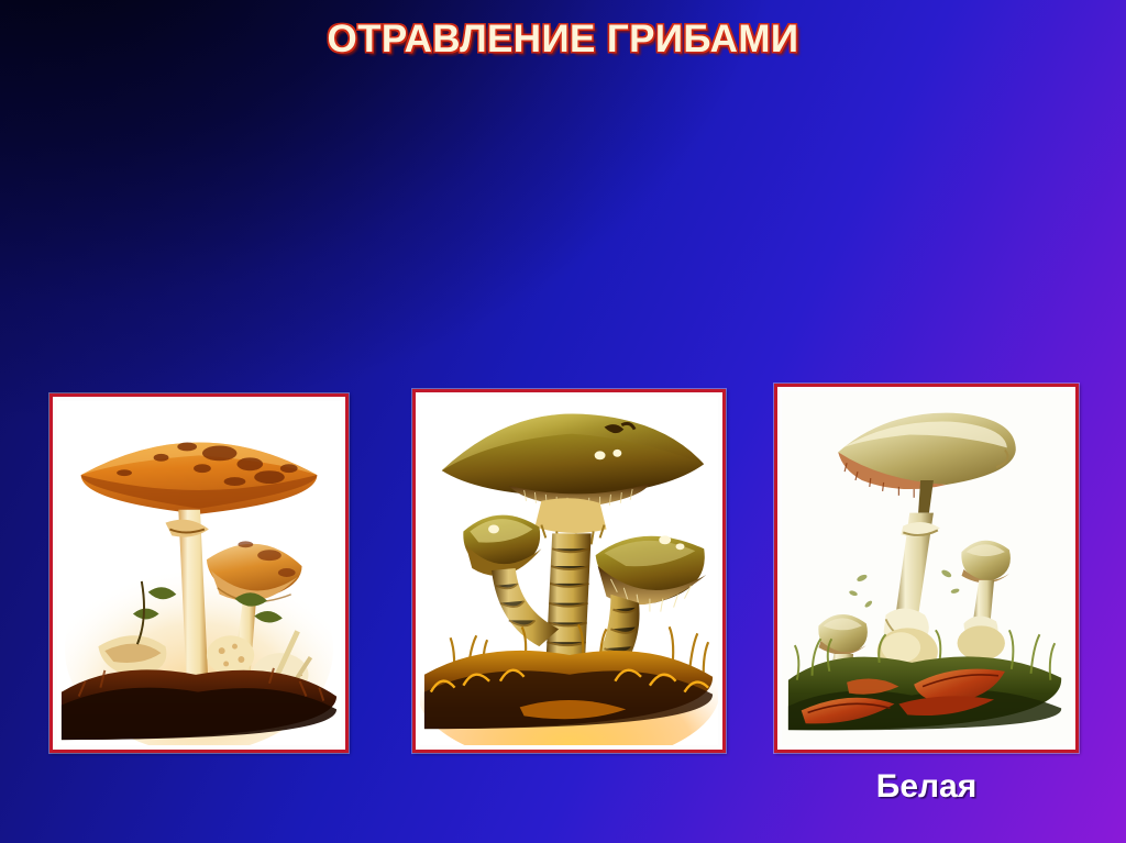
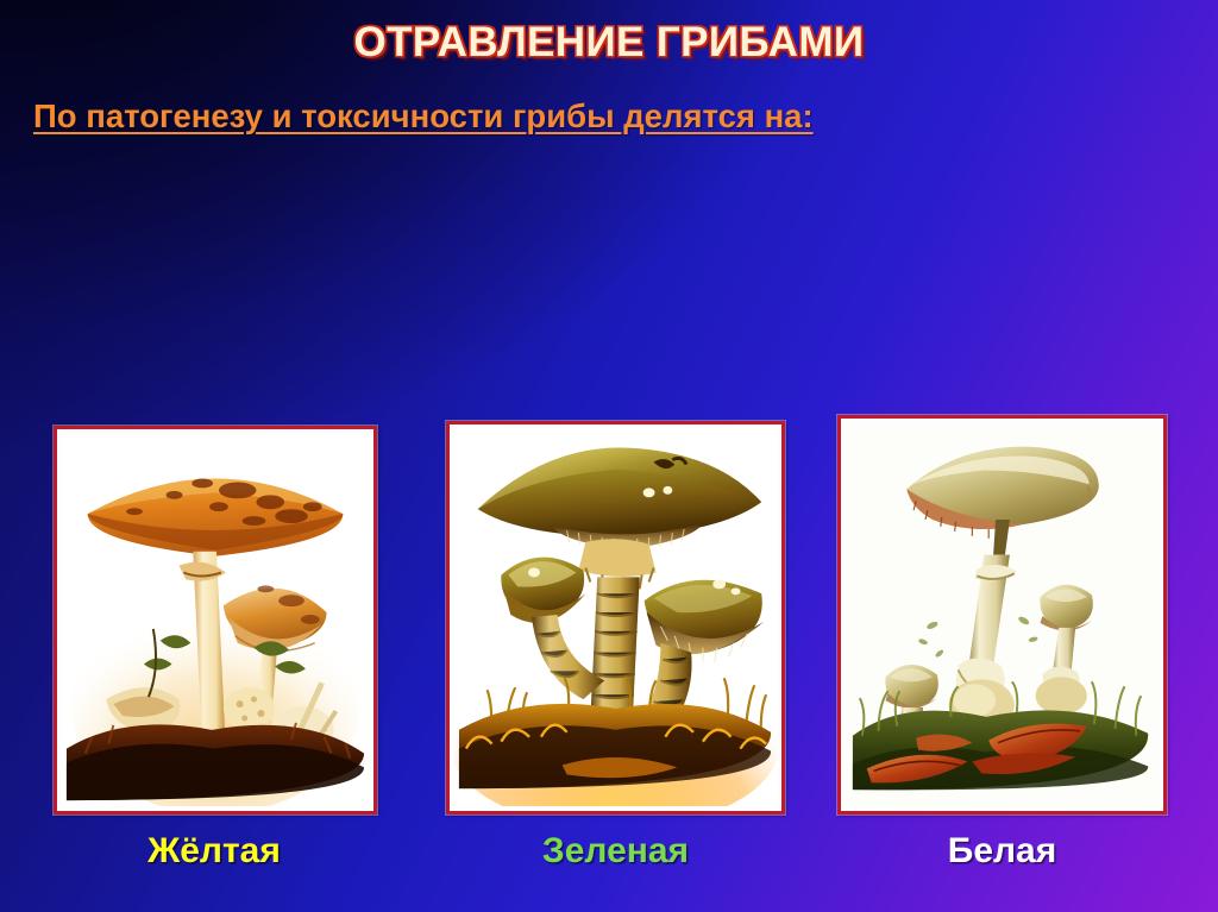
  ОТРАВЛЕНИЕ ГРИБАМИ
+ По патогенезу и токсичности грибы делятся на:
+ Жёлтая
+ Зеленая
  Белая
